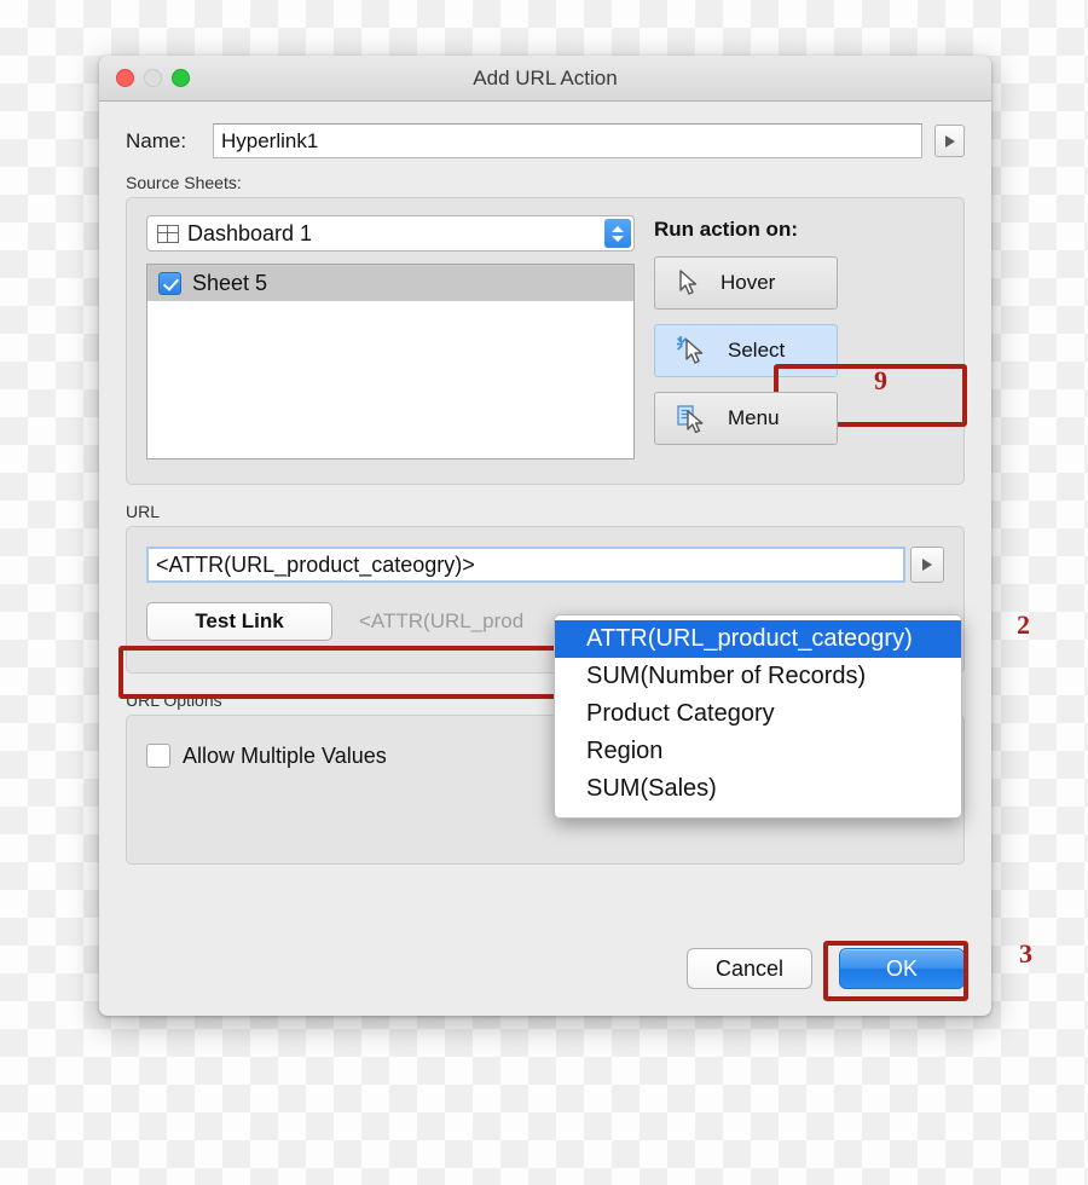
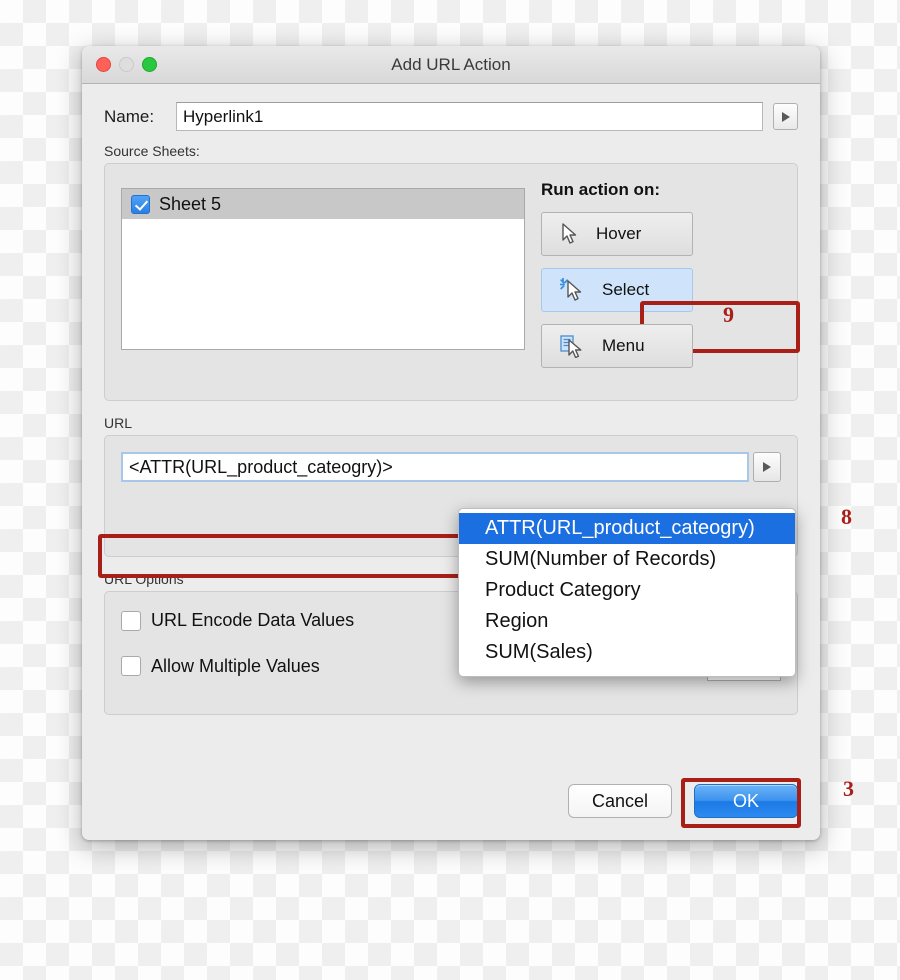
  Add URL Action
  Name:
  Hyperlink1
  Source Sheets:
- Dashboard 1
  Sheet 5
  Run action on:
  Hover
  Select
  Menu
  URL
  <ATTR(URL_product_cateogry)>
- Test Link
- <ATTR(URL_prod
  URL Options
+ URL Encode Data Values
  Allow Multiple Values
  Cancel
  OK
  ATTR(URL_product_cateogry)
  SUM(Number of Records)
  Product Category
  Region
  SUM(Sales)
  9
- 2
+ 8
  3
